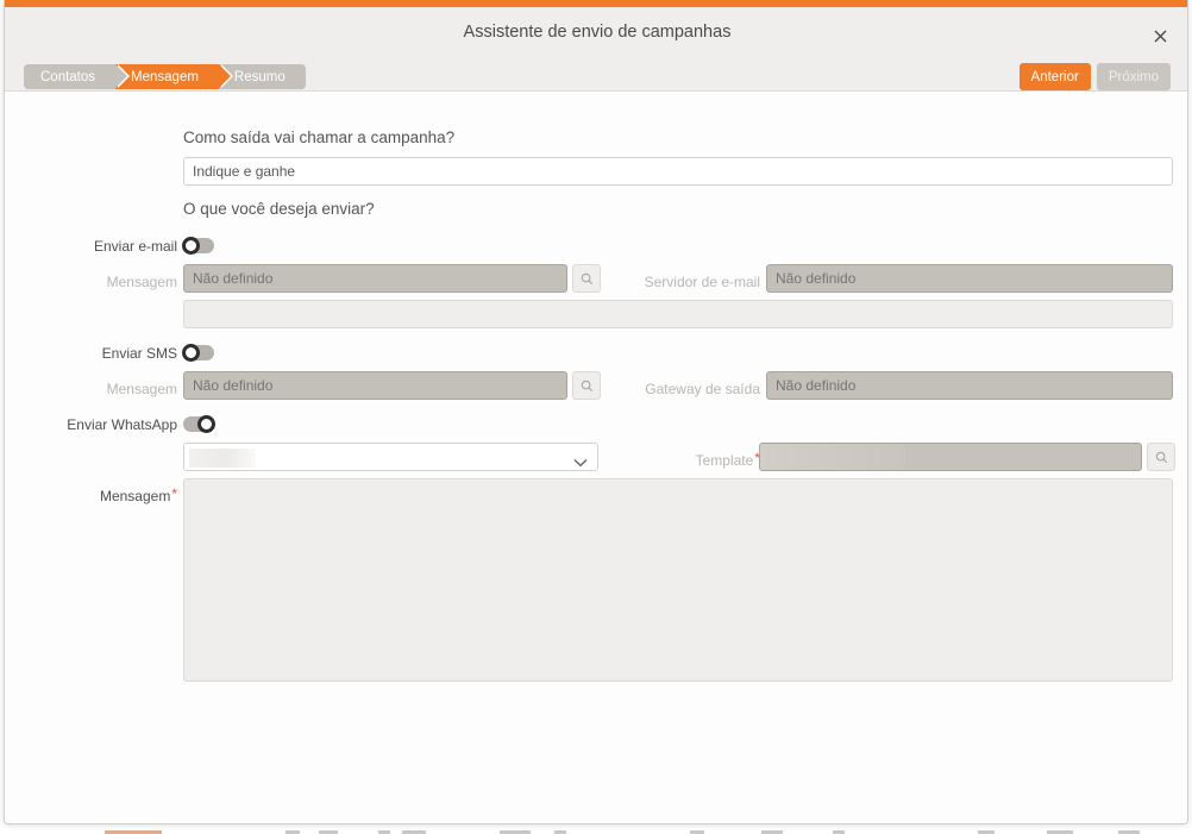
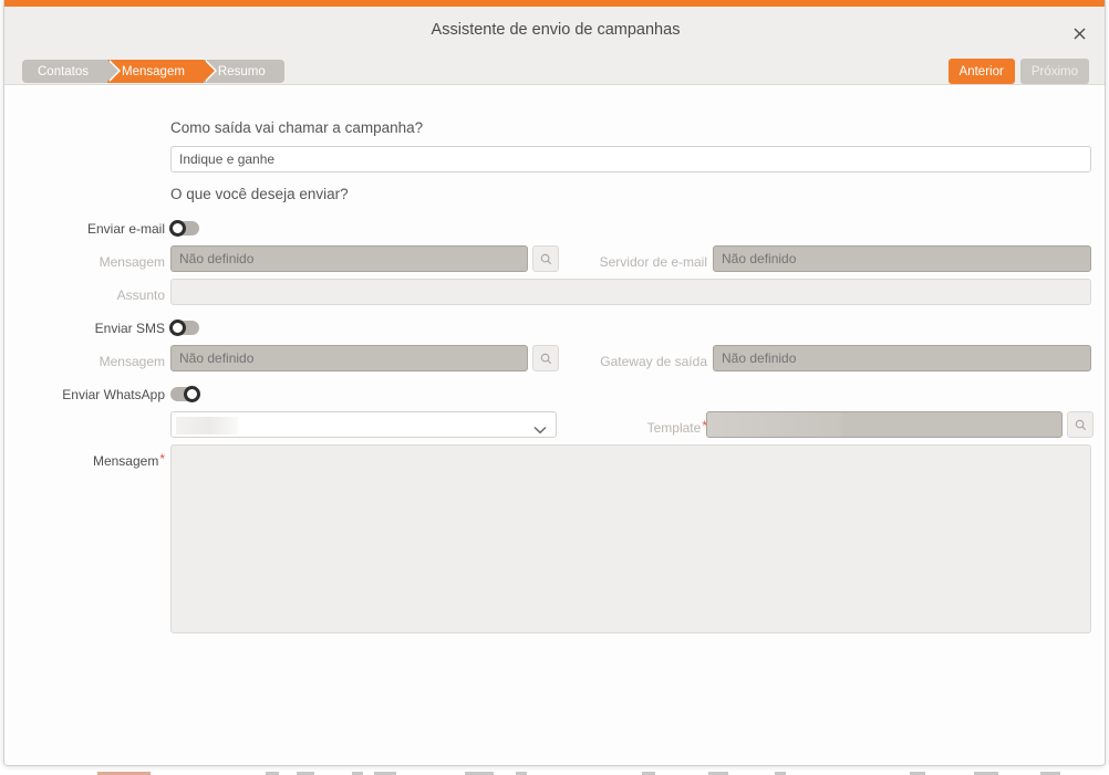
  Assistente de envio de campanhas
  Contatos
  Mensagem
  Resumo
  Anterior
  Próximo
  Como saída vai chamar a campanha?
  Indique e ganhe
  O que você deseja enviar?
  Enviar e-mail
  Mensagem
  Não definido
  Servidor de e-mail
  Não definido
+ Assunto
  Enviar SMS
  Mensagem
  Não definido
  Gateway de saída
  Não definido
  Enviar WhatsApp
  Template*
  Mensagem*
